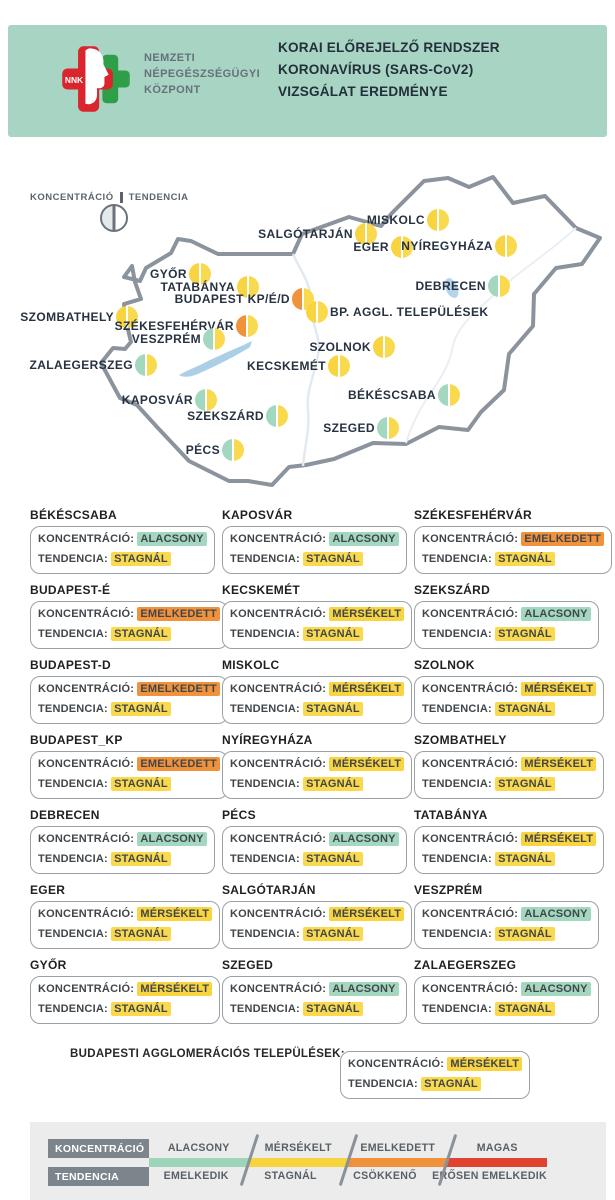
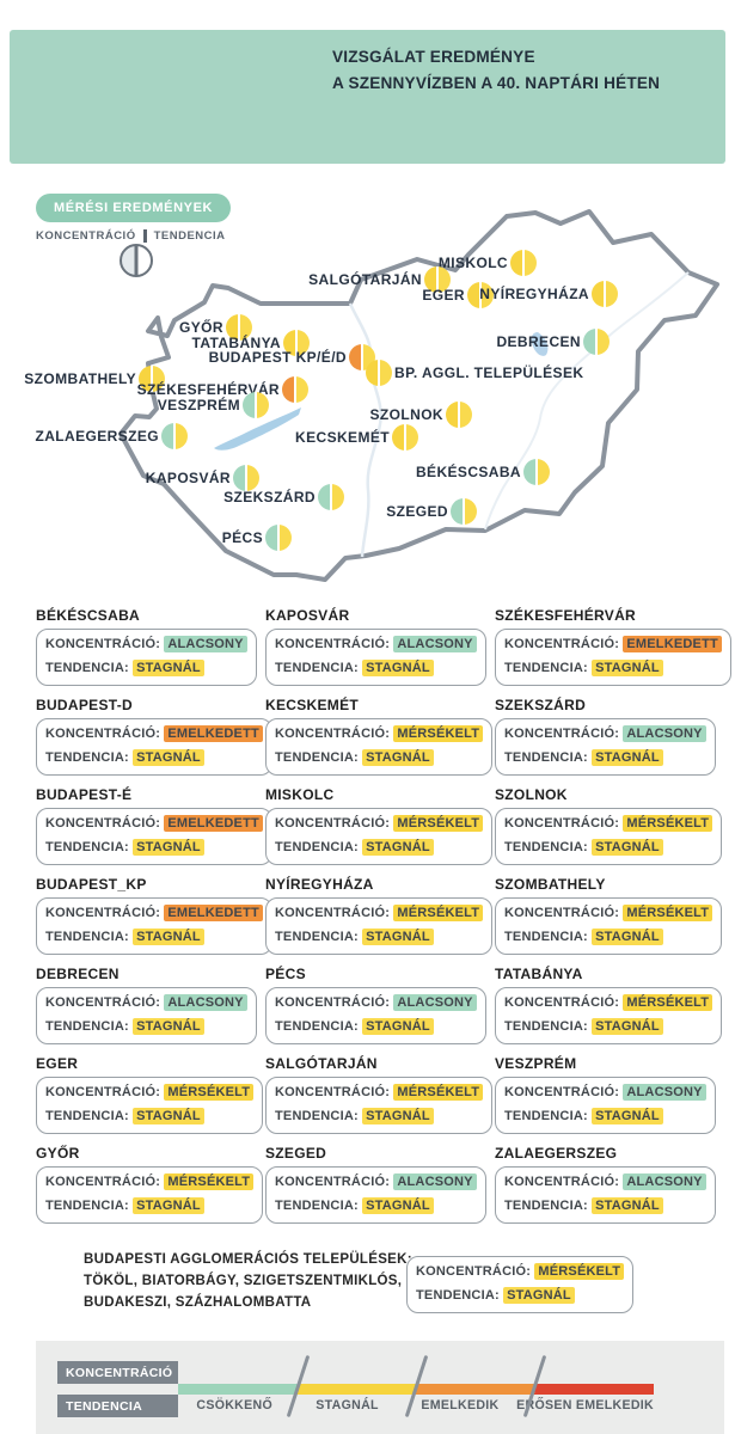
- NNK
- NEMZETI
- NÉPEGÉSZSÉGÜGYI
- KÖZPONT
- KORAI ELŐREJELZŐ RENDSZER
- KORONAVÍRUS (SARS-CoV2)
  VIZSGÁLAT EREDMÉNYE
+ A SZENNYVÍZBEN A 40. NAPTÁRI HÉTEN
+ MÉRÉSI EREDMÉNYEK
  KONCENTRÁCIÓ
  TENDENCIA
  MISKOLC
  SALGÓTARJÁN
  EGER
  NYÍREGYHÁZA
  DEBRECEN
  GYŐR
  TATABÁNYA
  BUDAPEST KP/É/D
  BP. AGGL. TELEPÜLÉSEK
  SZOMBATHELY
  SZÉKESFEHÉRVÁR
  VESZPRÉM
  ZALAEGERSZEG
  SZOLNOK
  KECSKEMÉT
  BÉKÉSCSABA
  KAPOSVÁR
  SZEKSZÁRD
  SZEGED
  PÉCS
  BÉKÉSCSABA
  KONCENTRÁCIÓ: ALACSONY
  TENDENCIA: STAGNÁL
- BUDAPEST-É
+ BUDAPEST-D
  KONCENTRÁCIÓ: EMELKEDETT
  TENDENCIA: STAGNÁL
- BUDAPEST-D
+ BUDAPEST-É
  KONCENTRÁCIÓ: EMELKEDETT
  TENDENCIA: STAGNÁL
  BUDAPEST_KP
  KONCENTRÁCIÓ: EMELKEDETT
  TENDENCIA: STAGNÁL
  DEBRECEN
  KONCENTRÁCIÓ: ALACSONY
  TENDENCIA: STAGNÁL
  EGER
  KONCENTRÁCIÓ: MÉRSÉKELT
  TENDENCIA: STAGNÁL
  GYŐR
  KONCENTRÁCIÓ: MÉRSÉKELT
  TENDENCIA: STAGNÁL
  KAPOSVÁR
  KONCENTRÁCIÓ: ALACSONY
  TENDENCIA: STAGNÁL
  KECSKEMÉT
  KONCENTRÁCIÓ: MÉRSÉKELT
  TENDENCIA: STAGNÁL
  MISKOLC
  KONCENTRÁCIÓ: MÉRSÉKELT
  TENDENCIA: STAGNÁL
  NYÍREGYHÁZA
  KONCENTRÁCIÓ: MÉRSÉKELT
  TENDENCIA: STAGNÁL
  PÉCS
  KONCENTRÁCIÓ: ALACSONY
  TENDENCIA: STAGNÁL
  SALGÓTARJÁN
  KONCENTRÁCIÓ: MÉRSÉKELT
  TENDENCIA: STAGNÁL
  SZEGED
  KONCENTRÁCIÓ: ALACSONY
  TENDENCIA: STAGNÁL
  SZÉKESFEHÉRVÁR
  KONCENTRÁCIÓ: EMELKEDETT
  TENDENCIA: STAGNÁL
  SZEKSZÁRD
  KONCENTRÁCIÓ: ALACSONY
  TENDENCIA: STAGNÁL
  SZOLNOK
  KONCENTRÁCIÓ: MÉRSÉKELT
  TENDENCIA: STAGNÁL
  SZOMBATHELY
  KONCENTRÁCIÓ: MÉRSÉKELT
  TENDENCIA: STAGNÁL
  TATABÁNYA
  KONCENTRÁCIÓ: MÉRSÉKELT
  TENDENCIA: STAGNÁL
  VESZPRÉM
  KONCENTRÁCIÓ: ALACSONY
  TENDENCIA: STAGNÁL
  ZALAEGERSZEG
  KONCENTRÁCIÓ: ALACSONY
  TENDENCIA: STAGNÁL
  BUDAPESTI AGGLOMERÁCIÓS TELEPÜLÉSEK
+ TÖKÖL, BIATORBÁGY, SZIGETSZENTMIKLÓS,
+ BUDAKESZI, SZÁZHALOMBATTA
  KONCENTRÁCIÓ: MÉRSÉKELT
  TENDENCIA: STAGNÁL
  KONCENTRÁCIÓ
- ALACSONY
- MÉRSÉKELT
- EMELKEDETT
- MAGAS
  TENDENCIA
- EMELKEDIK
+ CSÖKKENŐ
  STAGNÁL
- CSÖKKENŐ
+ EMELKEDIK
  EŐSEN EMELKEDIK
